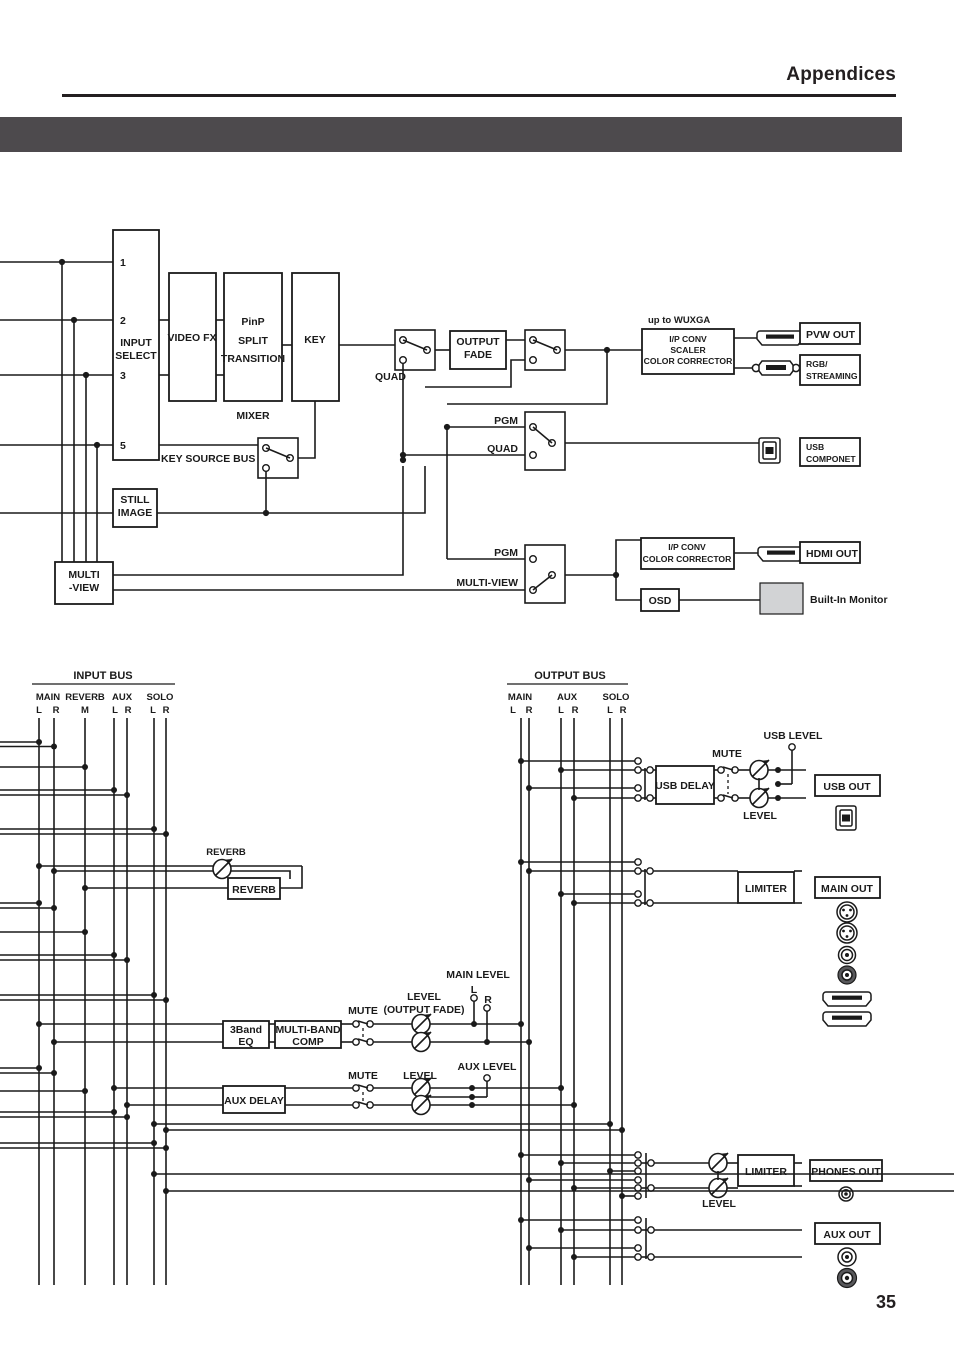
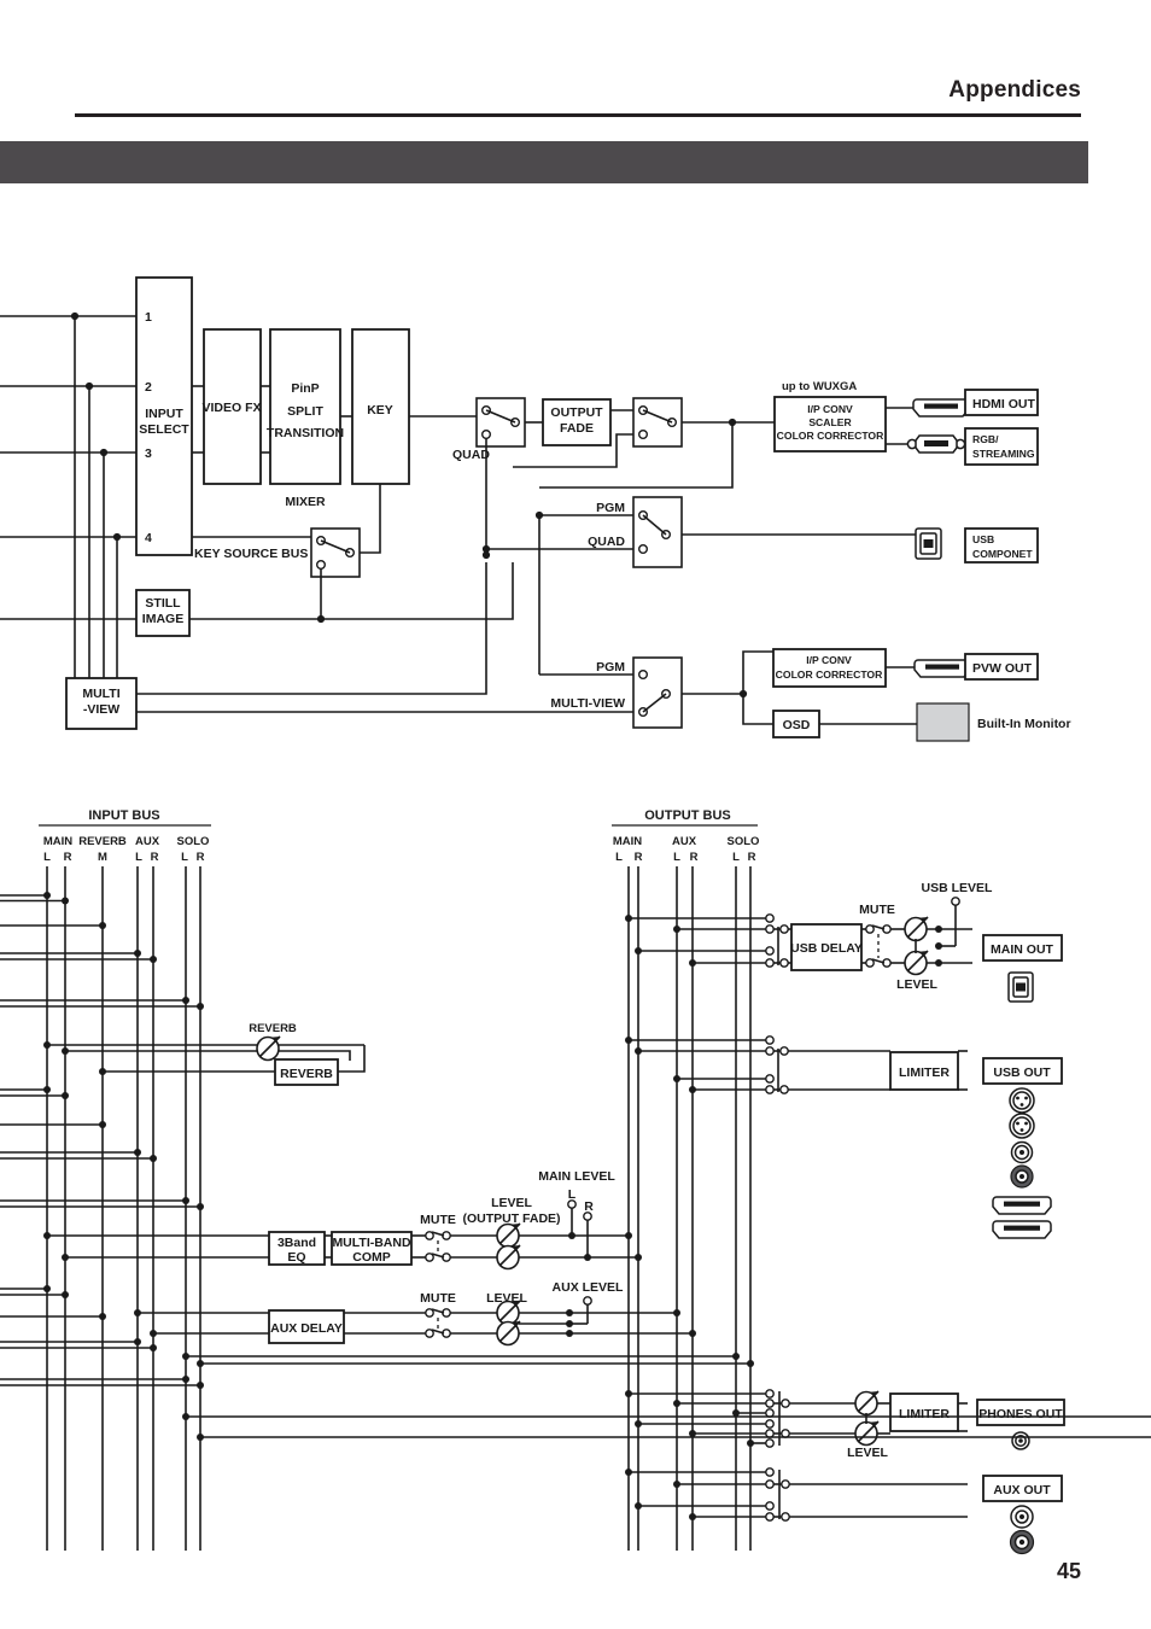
  Appendices
- 35
+ 45
  INPUT
  SELECT
  1
  2
  3
- 5
+ 4
  VIDEO FX
  PinP
  SPLIT
  TRANSITION
  MIXER
  KEY
  KEY SOURCE BUS
  STILL
  IMAGE
  MULTI
  -VIEW
  QUAD
  OUTPUT
  FADE
  PGM
  QUAD
  PGM
  MULTI-VIEW
  up to WUXGA
  I/P CONV
  SCALER
  COLOR CORRECTOR
- PVW OUT
+ HDMI OUT
  RGB/
  STREAMING
  USB
  COMPONET
  I/P CONV
  COLOR CORRECTOR
- HDMI OUT
+ PVW OUT
  OSD
  Built-In Monitor
  INPUT BUS
  MAIN
  L
  R
  REVERB
  M
  AUX
  L
  R
  SOLO
  L
  R
  REVERB
  REVERB
  3Band
  EQ
  MULTI-BAND
  COMP
  MUTE
  LEVEL
  (OUTPUT FADE)
  MAIN LEVEL
  L
  R
  AUX DELAY
  MUTE
  LEVEL
  AUX LEVEL
  OUTPUT BUS
  MAIN
  L
  R
  AUX
  L
  R
  SOLO
  L
  R
  USB DELAY
  MUTE
  LEVEL
  USB LEVEL
- USB OUT
+ MAIN OUT
  LIMITER
- MAIN OUT
+ USB OUT
  LEVEL
  LIMITER
  PHONES OUT
  AUX OUT
